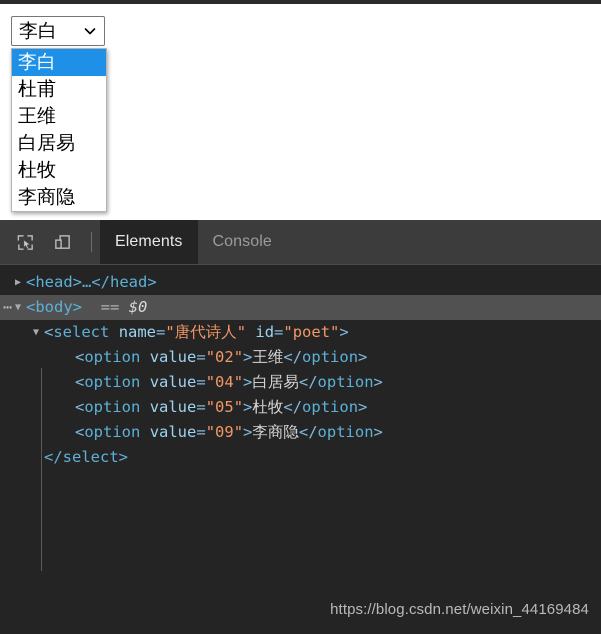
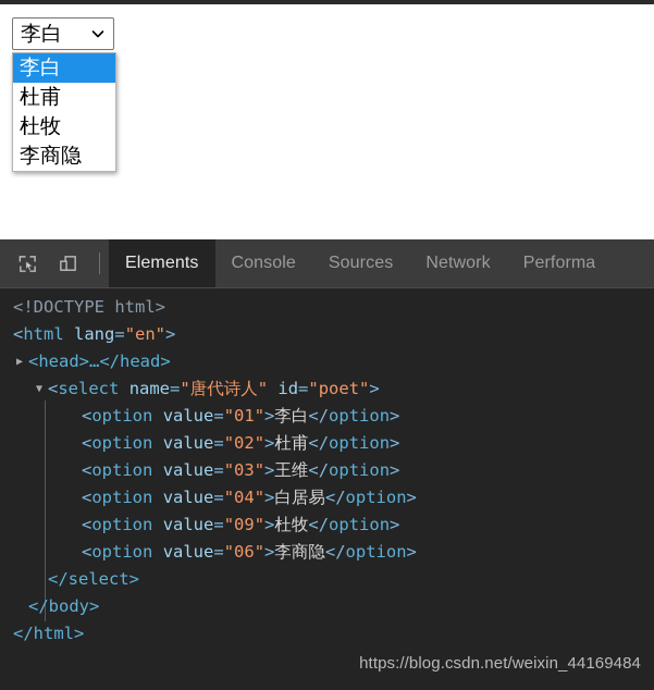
  李白
  李白
  杜甫
- 王维
- 白居易
  杜牧
  李商隐
  Elements
  Console
+ Sources
+ Network
+ Performa
+ <!DOCTYPE html>
+ <html lang="en">
  ▶ <head>…</head>
- ⋯
- ▼ <body> == $0
  ▼ <select name="唐代诗人" id="poet">
+ <option value="01">李白</option>
+ <option value="02">杜甫</option>
- <option value="02">王维</option>
+ <option value="03">王维</option>
  <option value="04">白居易</option>
- <option value="05">杜牧</option>
+ <option value="09">杜牧</option>
- <option value="09">李商隐</option>
+ <option value="06">李商隐</option>
  </select>
+ </body>
+ </html>
  https://blog.csdn.net/weixin_44169484
